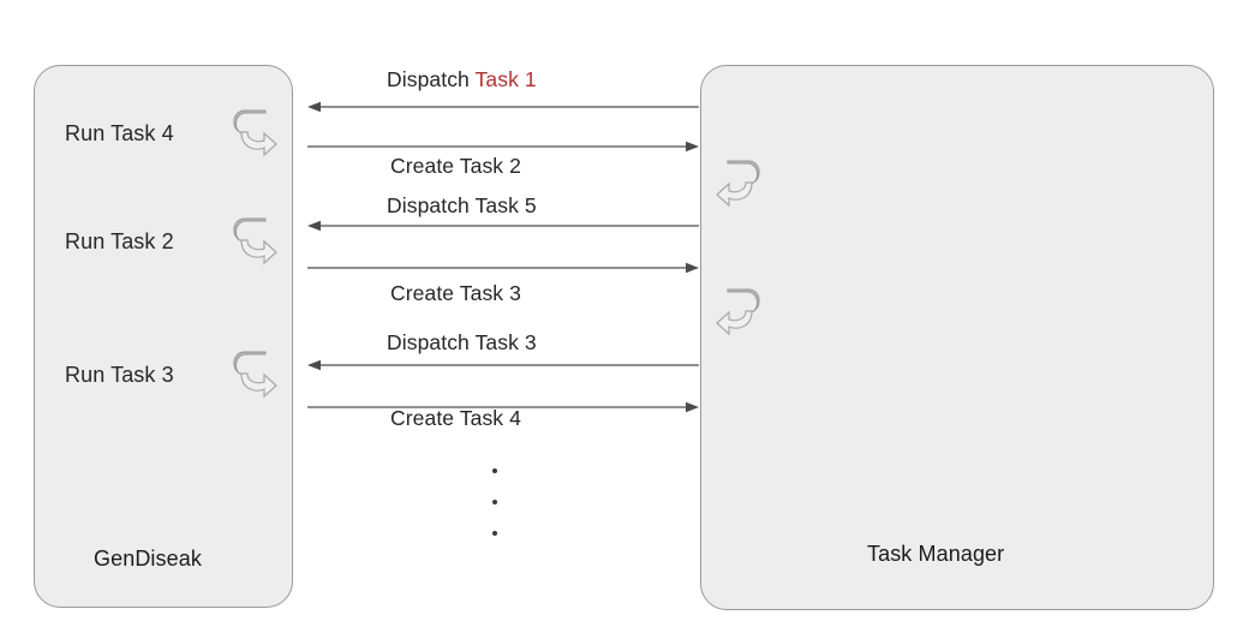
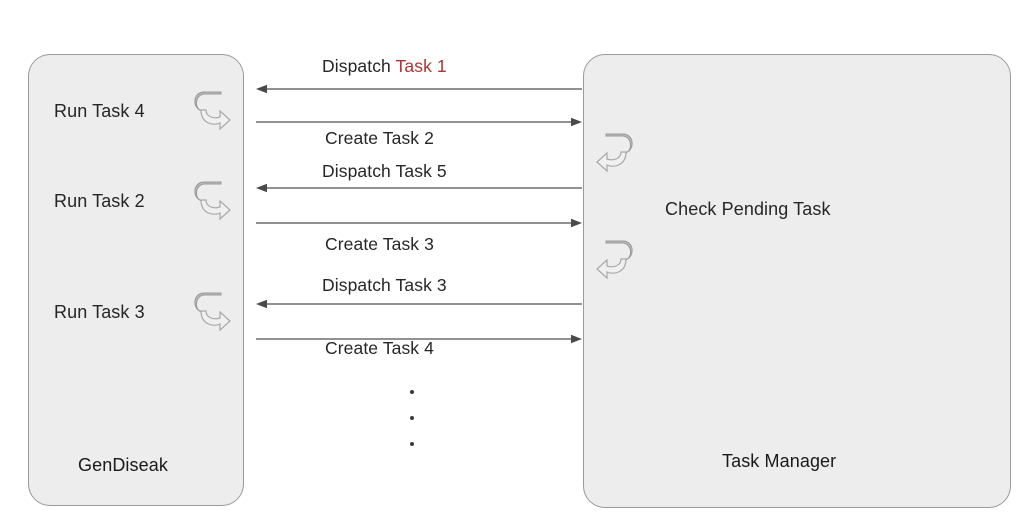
  Run Task 4
  Run Task 2
  Run Task 3
  GenDiseak
+ Check Pending Task
  Task Manager
  Dispatch Task 1
  Create Task 2
  Dispatch Task 5
  Create Task 3
  Dispatch Task 3
  Create Task 4
